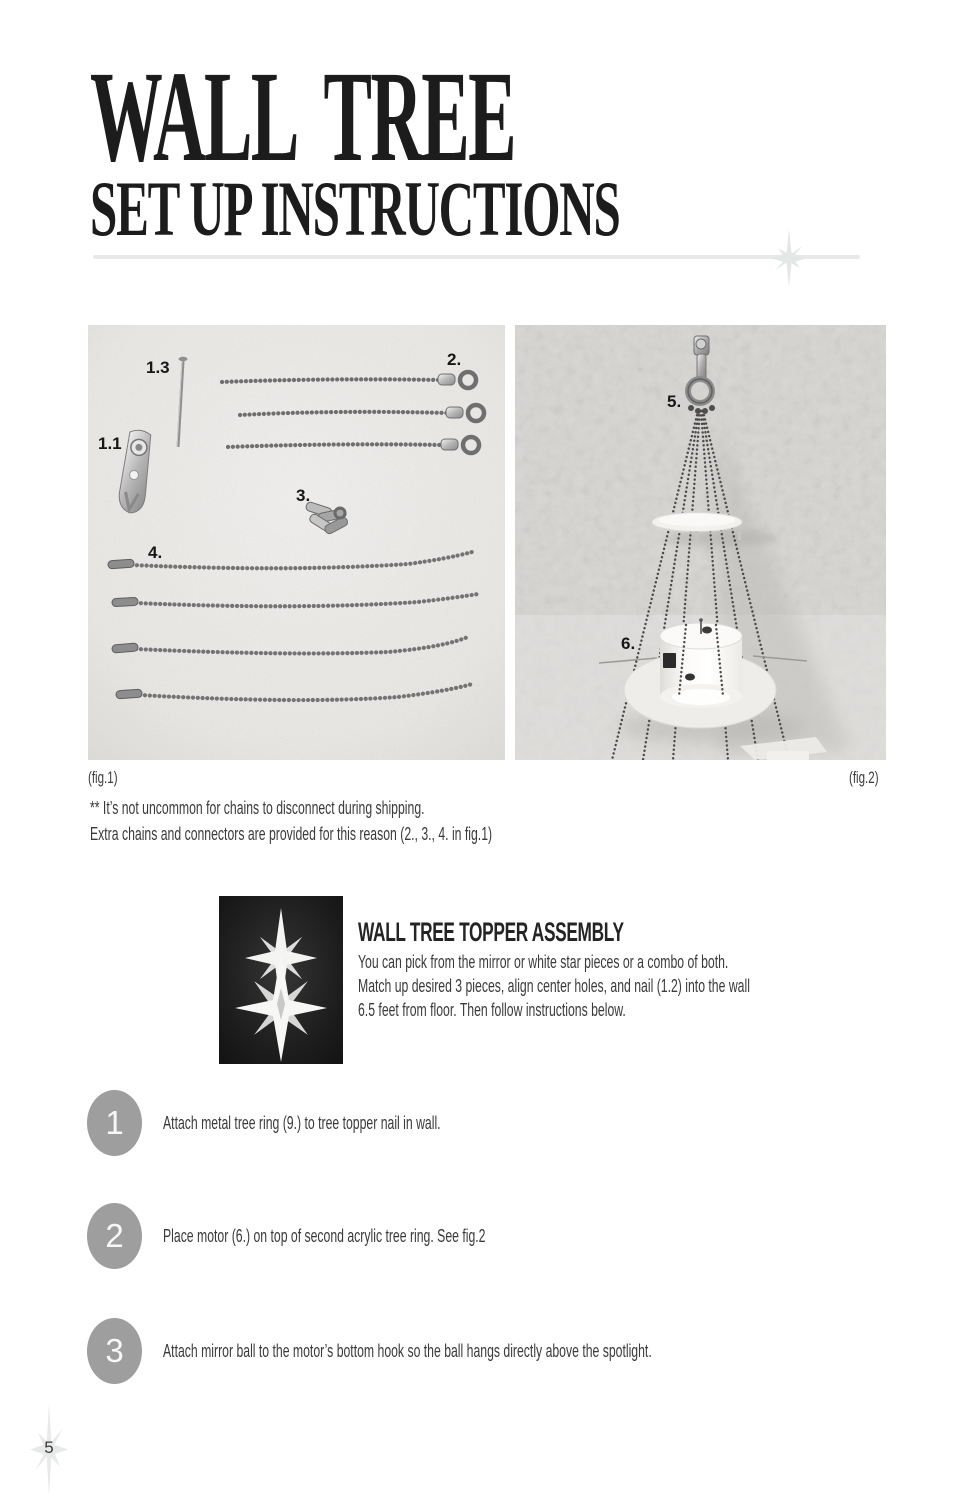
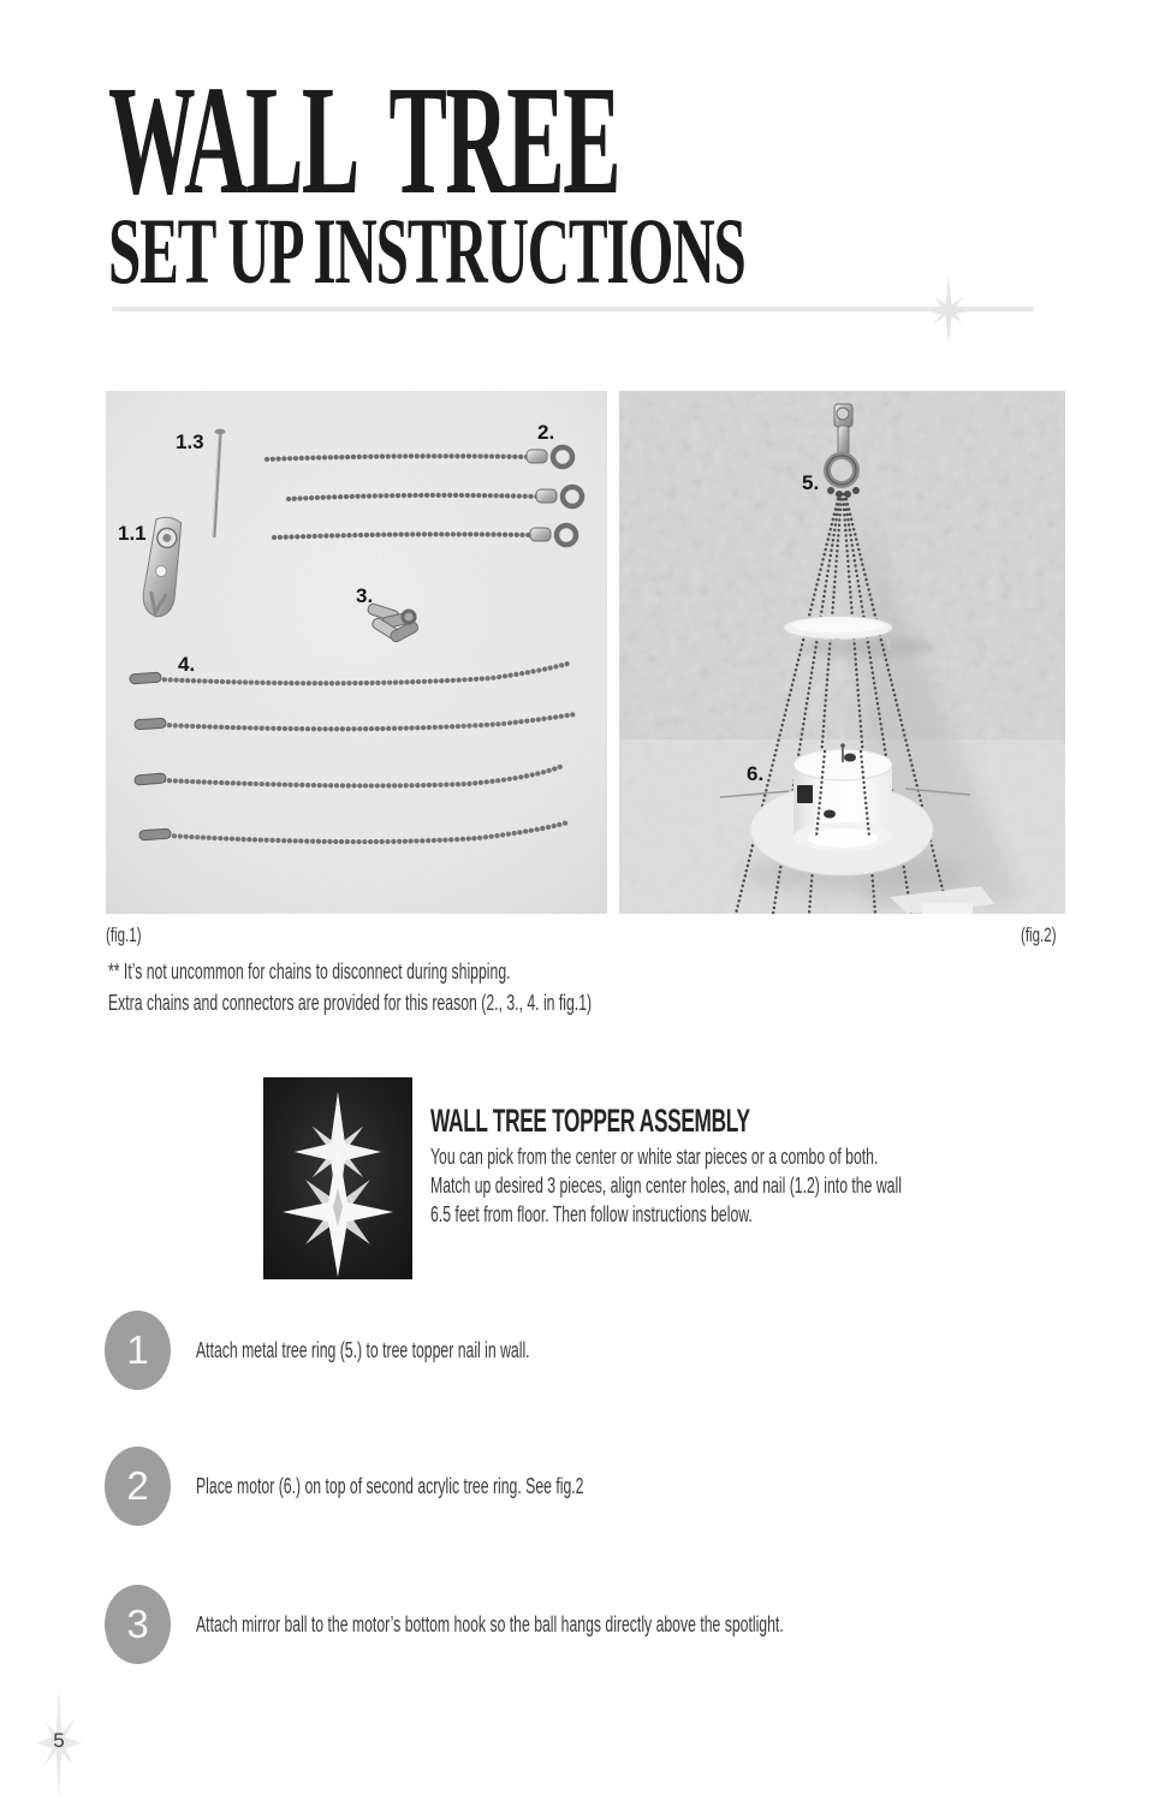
  WALL TREE
  SET UP INSTRUCTIONS
  1.3
  1.1
  2.
  3.
  4.
  5.
  6.
  (fig.1)
  (fig.2)
  ** It’s not uncommon for chains to disconnect during shipping.
  Extra chains and connectors are provided for this reason (2., 3., 4. in fig.1)
  WALL TREE TOPPER ASSEMBLY
- You can pick from the mirror or white star pieces or a combo of both.
+ You can pick from the center or white star pieces or a combo of both.
  Match up desired 3 pieces, align center holes, and nail (1.2) into the wall
  6.5 feet from floor. Then follow instructions below.
  1
- Attach metal tree ring (9.) to tree topper nail in wall.
+ Attach metal tree ring (5.) to tree topper nail in wall.
  2
  Place motor (6.) on top of second acrylic tree ring. See fig.2
  3
  Attach mirror ball to the motor’s bottom hook so the ball hangs directly above the spotlight.
  5
